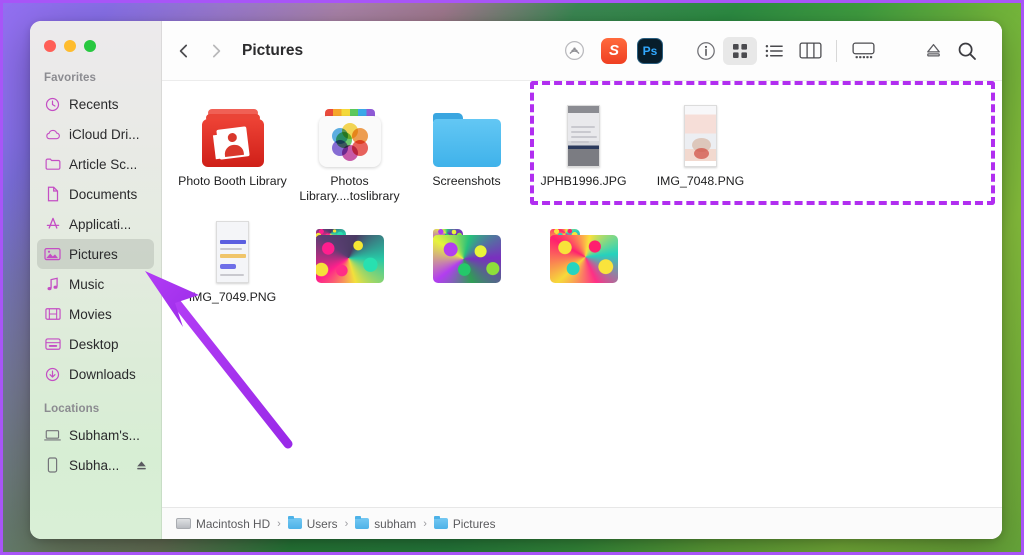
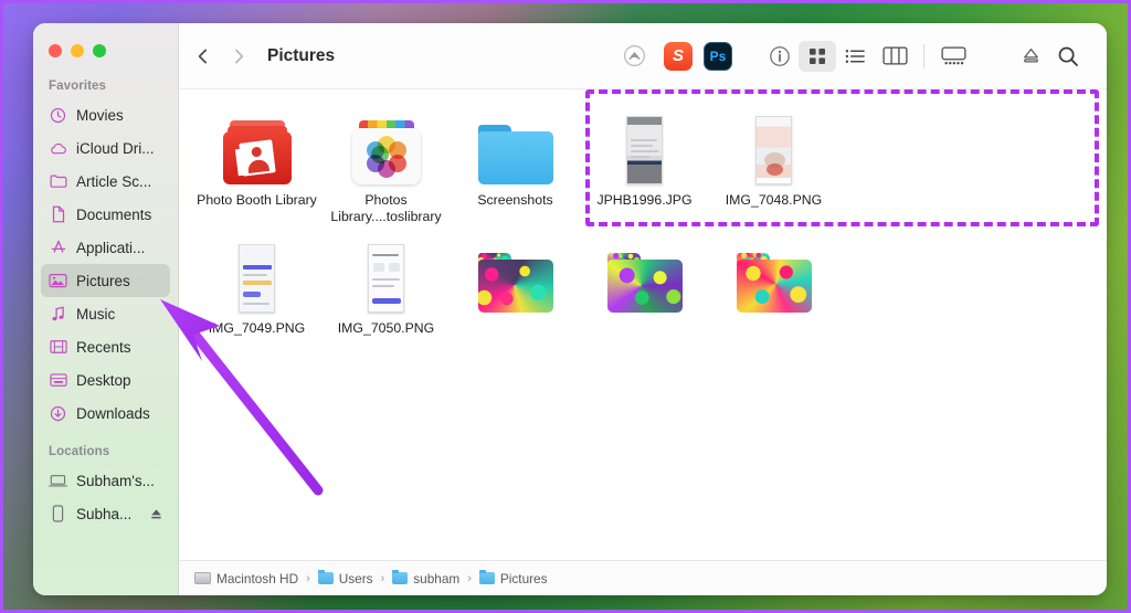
  Favorites
- Recents
+ Movies
  iCloud Dri...
  Article Sc...
  Documents
  Applicati...
  Pictures
  Music
- Movies
+ Recents
  Desktop
  Downloads
  Locations
  Subham's...
  Subha...
  Pictures
  S
  Ps
  Photo Booth Library
  Photos Library....toslibrary
  Screenshots
  JPHB1996.JPG
  IMG_7048.PNG
  MG_7049.PNG
+ IMG_7050.PNG
  Macintosh HD
  ›
  Users
  ›
  subham
  ›
  Pictures
